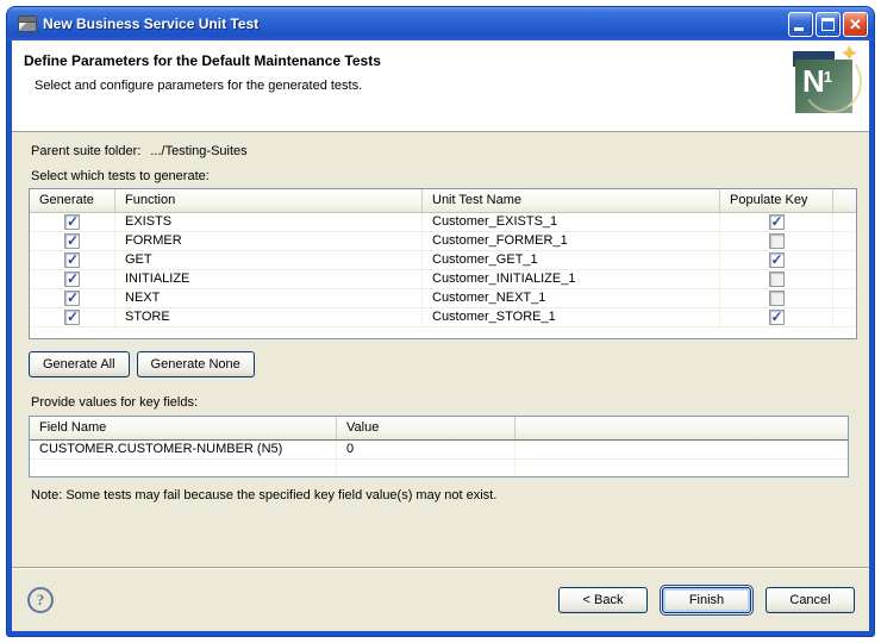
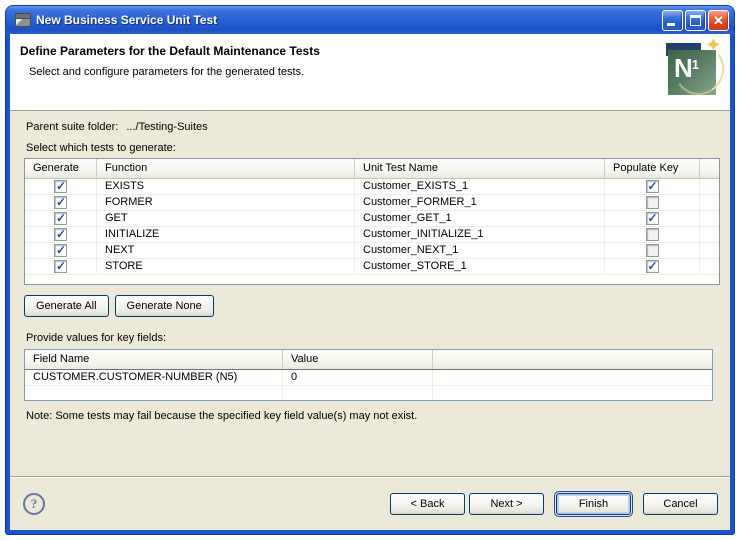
  New Business Service Unit Test
  ✕
  Define Parameters for the Default Maintenance Tests
  Select and configure parameters for the generated tests.
  N1
  ✦
  Parent suite folder: .../Testing-Suites
  Select which tests to generate:
  Generate
  Function
  Unit Test Name
  Populate Key
  EXISTS
  Customer_EXISTS_1
  FORMER
  Customer_FORMER_1
  GET
  Customer_GET_1
  INITIALIZE
  Customer_INITIALIZE_1
  NEXT
  Customer_NEXT_1
  STORE
  Customer_STORE_1
  Generate All
  Generate None
  Provide values for key fields:
  Field Name
  Value
  CUSTOMER.CUSTOMER-NUMBER (N5)
  0
  Note: Some tests may fail because the specified key field value(s) may not exist.
  ?
  < Back
+ Next >
  Finish
  Cancel
